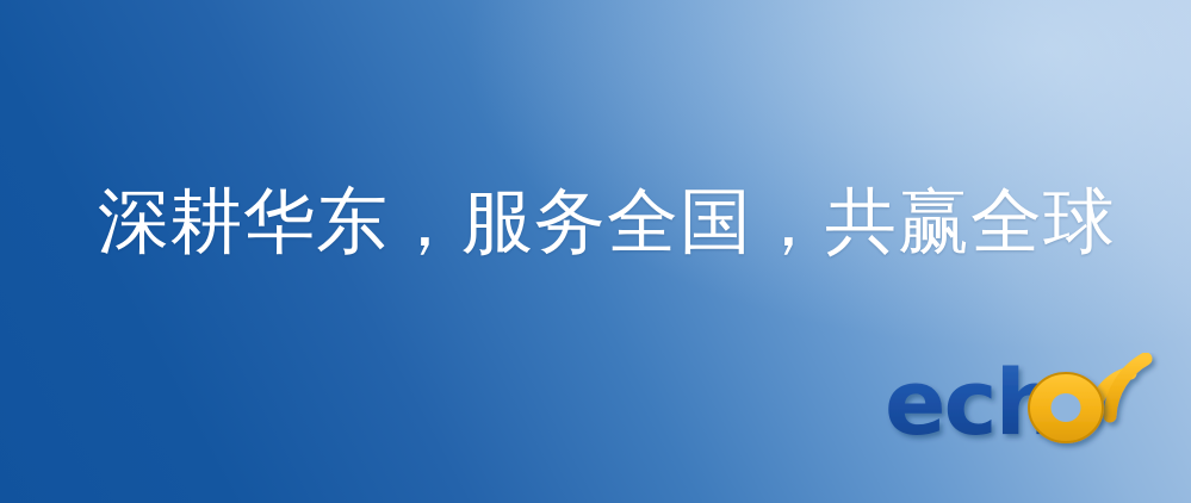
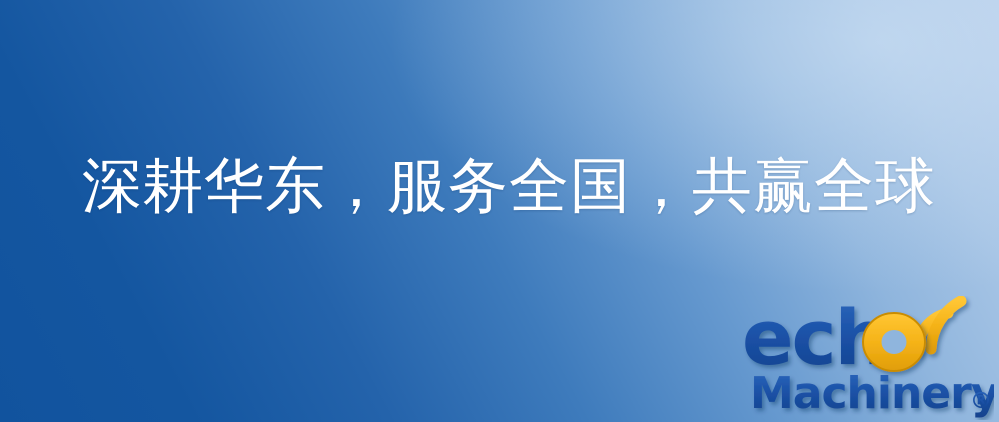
  深耕华东，服务全国，共赢全球
  ech
+ Machinery
+ ®
